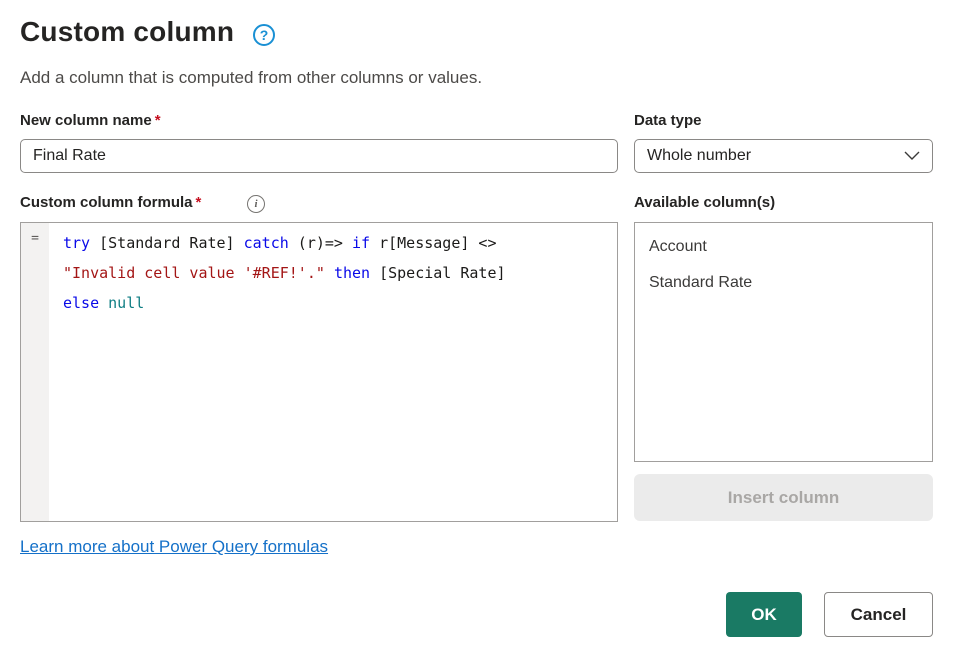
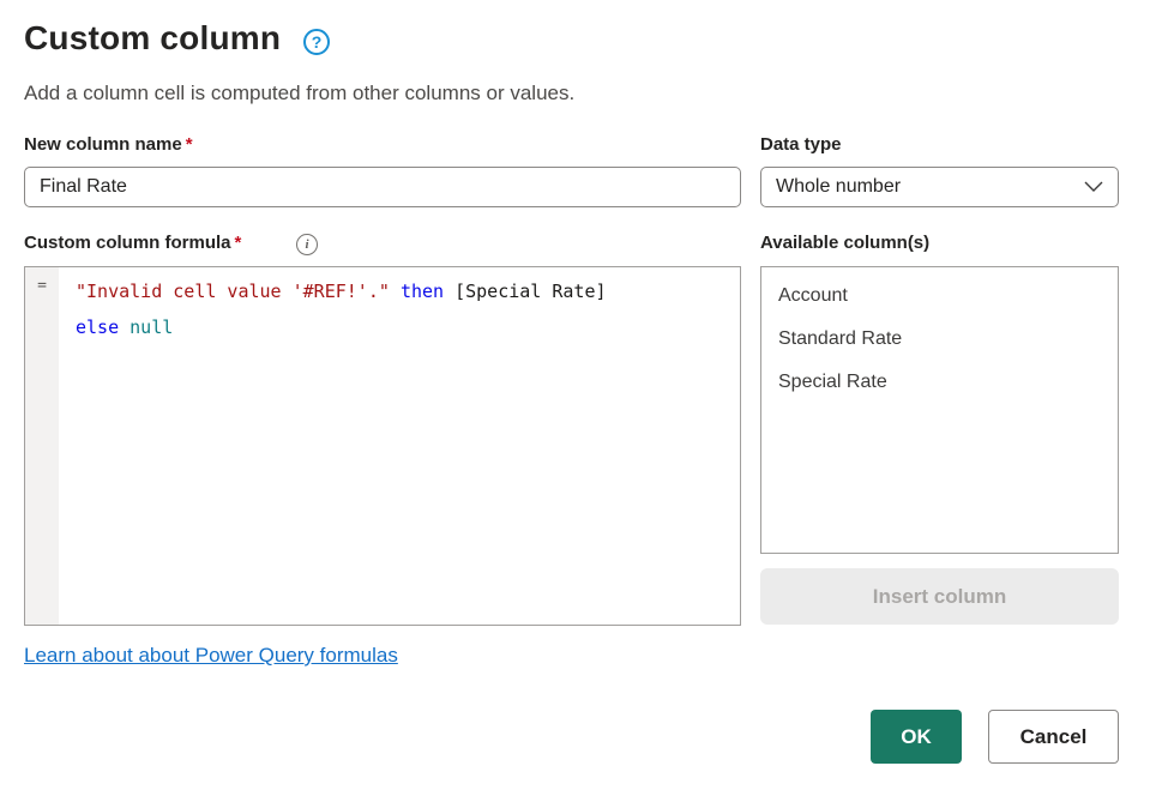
  Custom column
  ?
- Add a column that is computed from other columns or values.
+ Add a column cell is computed from other columns or values.
  New column name *
  Final Rate
  Data type
  Whole number
  Custom column formula *
  i
  =
- try [Standard Rate] catch (r)=> if r[Message] <>
  "Invalid cell value '#REF!'." then [Special Rate]
  else null
  Available column(s)
  Account
  Standard Rate
+ Special Rate
  Insert column
- Learn more about Power Query formulas
+ Learn about about Power Query formulas
  OK
  Cancel
